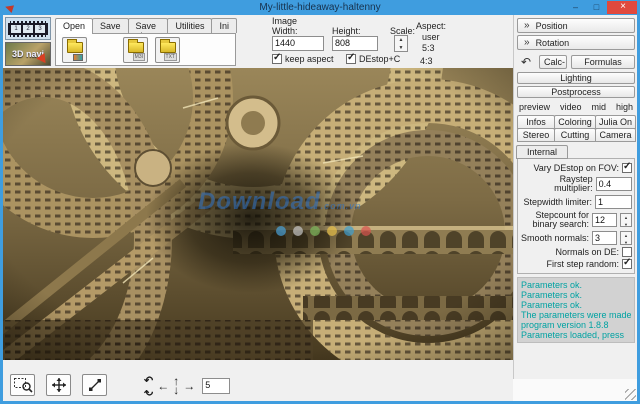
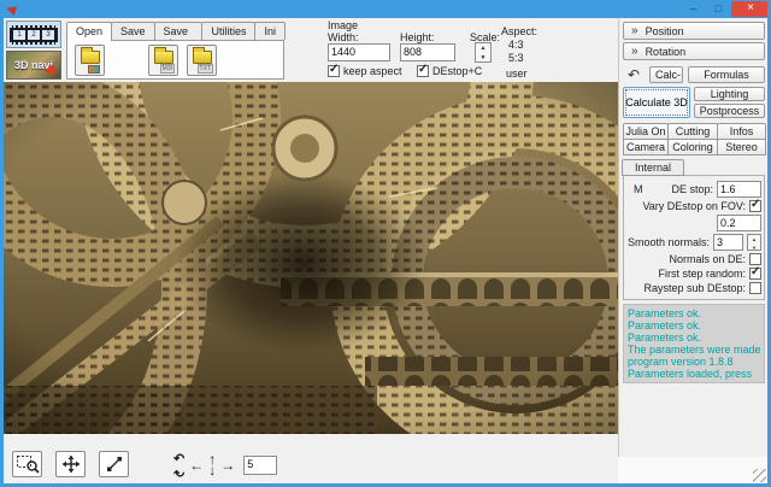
- My-little-hideaway-haltenny
  –
  □
  ×
  3D navi
  Open
  Save
  Utilities
  Ini
  Image
  Width:
  Height:
  Scale:
  Aspect:
  1440
  808
- user
+ 4:3
  5:3
- 4:3
+ user
  ✓
  keep aspect
  ✓
  DEstop+C
- Download.com.vn
  »
  Position
  »
  Rotation
  ↶
  Calc-
  Formulas
+ Calculate 3D
  Lighting
  Postprocess
- preview
- video
- mid
- high
- Infos
+ Julia On
- Coloring
+ Cutting
- Julia On
+ Infos
- Stereo
+ Camera
- Cutting
+ Coloring
- Camera
+ Stereo
  Internal
+ M
+ DE stop:
+ 1.6
  Vary DEstop on FOV:
  ✓
- Raystep multiplier:
- 0.4
+ 0.2
- Stepwidth limiter:
- 1
- Stepcount for binary search:
- 12
  Smooth normals:
  3
  Normals on DE:
  First step random:
  ✓
+ Raystep sub DEstop:
  Parameters ok.
  Parameters ok.
  Parameters ok.
  The parameters were made
  program version 1.8.8
  Parameters loaded, press
  ↶
  ←
  ↑
  ↓
  →
  5
